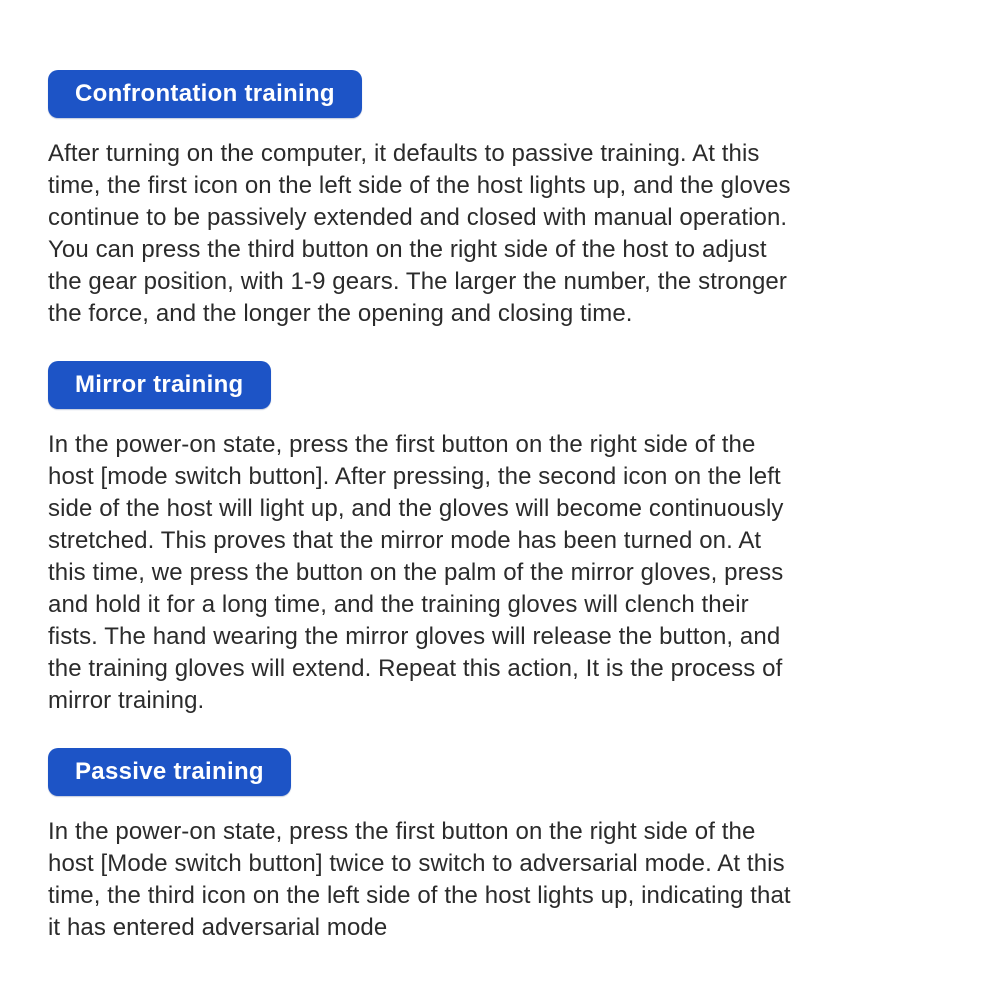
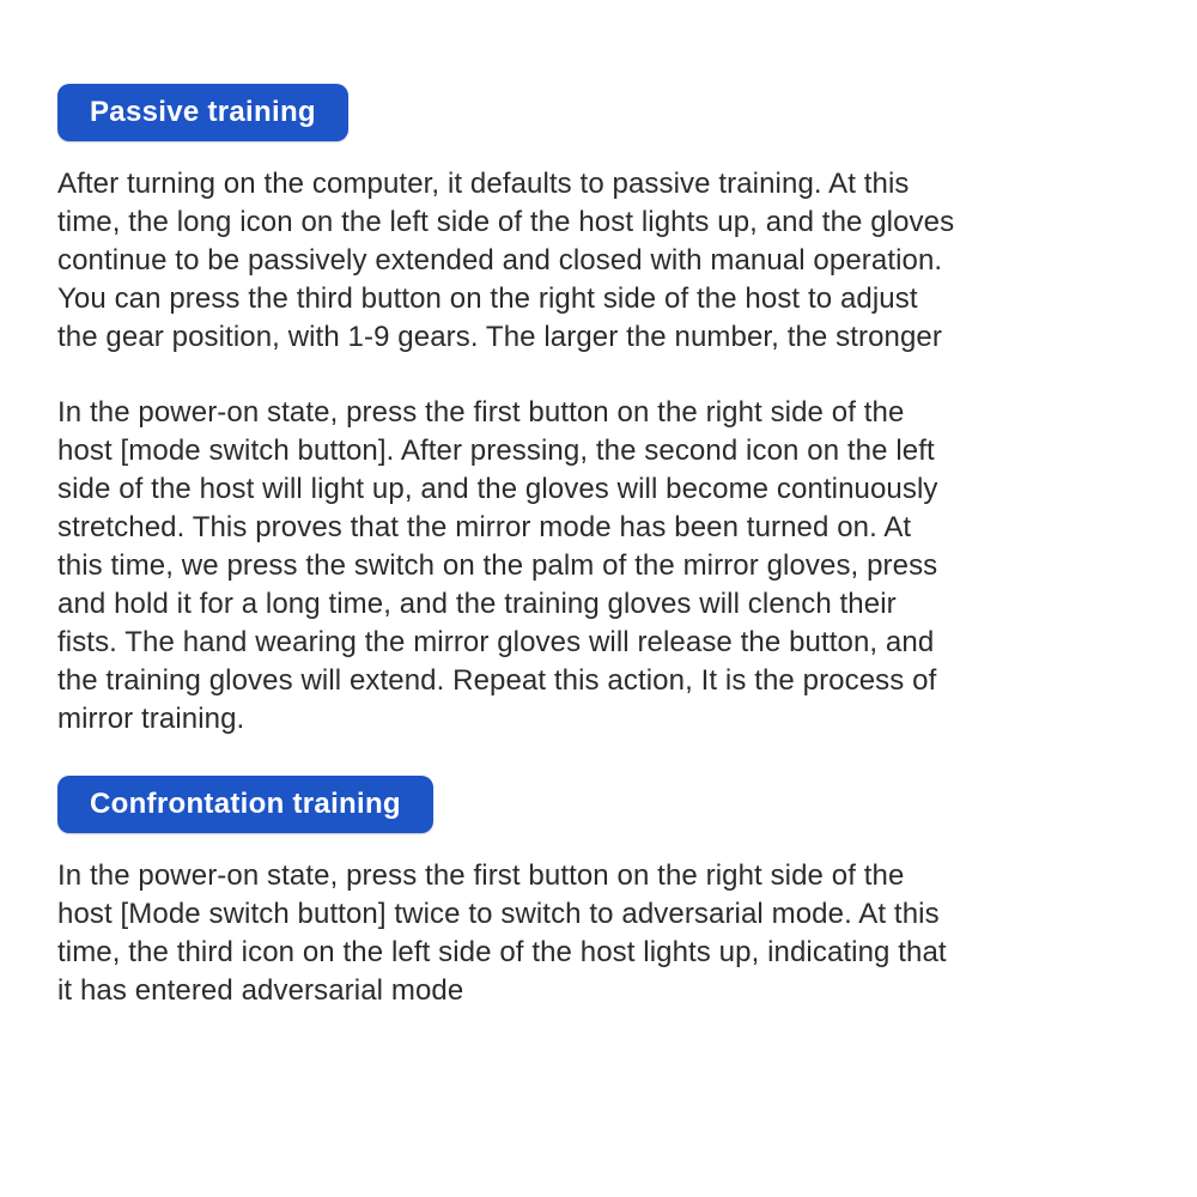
- Confrontation training
+ Passive training
  After turning on the computer, it defaults to passive training. At this
- time, the first icon on the left side of the host lights up, and the gloves
+ time, the long icon on the left side of the host lights up, and the gloves
  continue to be passively extended and closed with manual operation.
  You can press the third button on the right side of the host to adjust
  the gear position, with 1-9 gears. The larger the number, the stronger
- the force, and the longer the opening and closing time.
- Mirror training
  In the power-on state, press the first button on the right side of the
  host [mode switch button]. After pressing, the second icon on the left
  side of the host will light up, and the gloves will become continuously
  stretched. This proves that the mirror mode has been turned on. At
- this time, we press the button on the palm of the mirror gloves, press
+ this time, we press the switch on the palm of the mirror gloves, press
  and hold it for a long time, and the training gloves will clench their
  fists. The hand wearing the mirror gloves will release the button, and
  the training gloves will extend. Repeat this action, It is the process of
  mirror training.
- Passive training
+ Confrontation training
  In the power-on state, press the first button on the right side of the
  host [Mode switch button] twice to switch to adversarial mode. At this
  time, the third icon on the left side of the host lights up, indicating that
  it has entered adversarial mode
